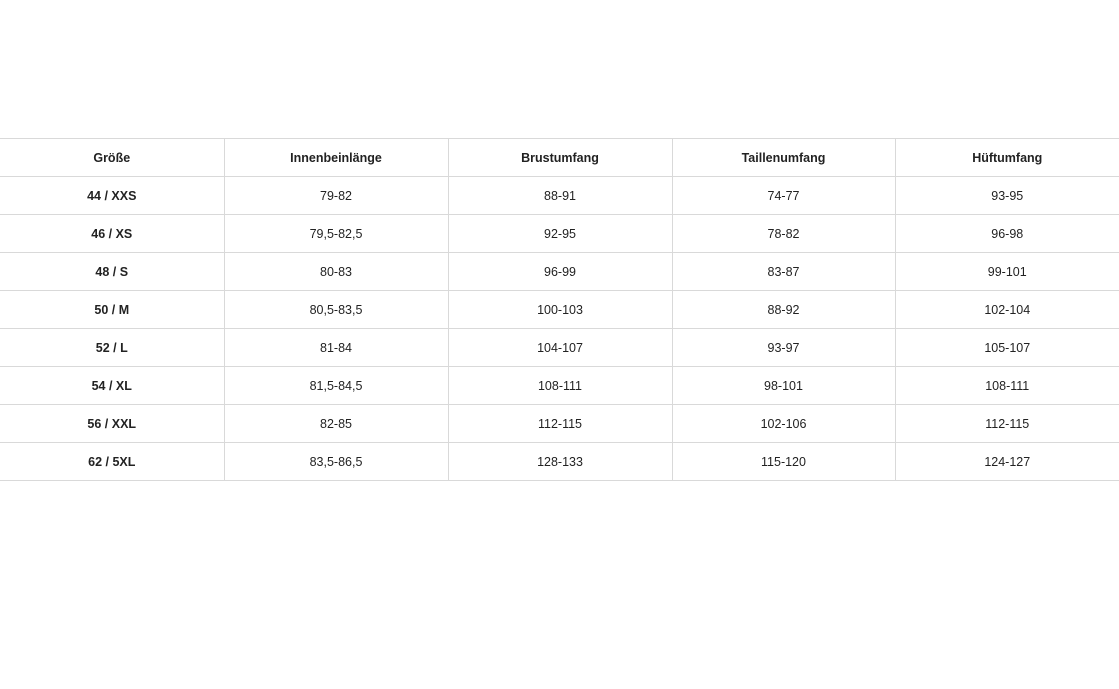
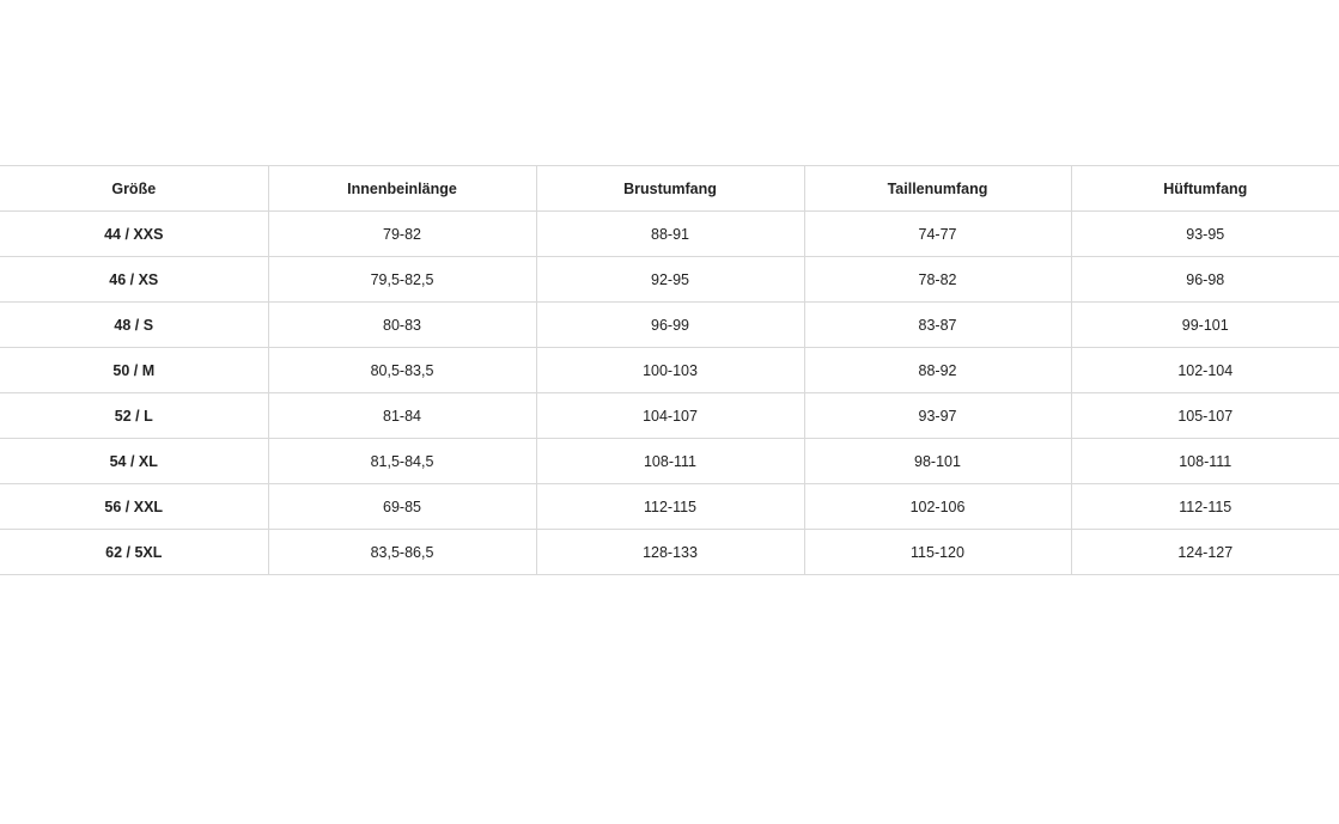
  Größe	Innenbeinlänge	Brustumfang	Taillenumfang	Hüftumfang
  44 / XXS	79-82	88-91	74-77	93-95
  46 / XS	79,5-82,5	92-95	78-82	96-98
  48 / S	80-83	96-99	83-87	99-101
  50 / M	80,5-83,5	100-103	88-92	102-104
  52 / L	81-84	104-107	93-97	105-107
  54 / XL	81,5-84,5	108-111	98-101	108-111
- 56 / XXL	82-85	112-115	102-106	112-115
+ 56 / XXL	69-85	112-115	102-106	112-115
  62 / 5XL	83,5-86,5	128-133	115-120	124-127
